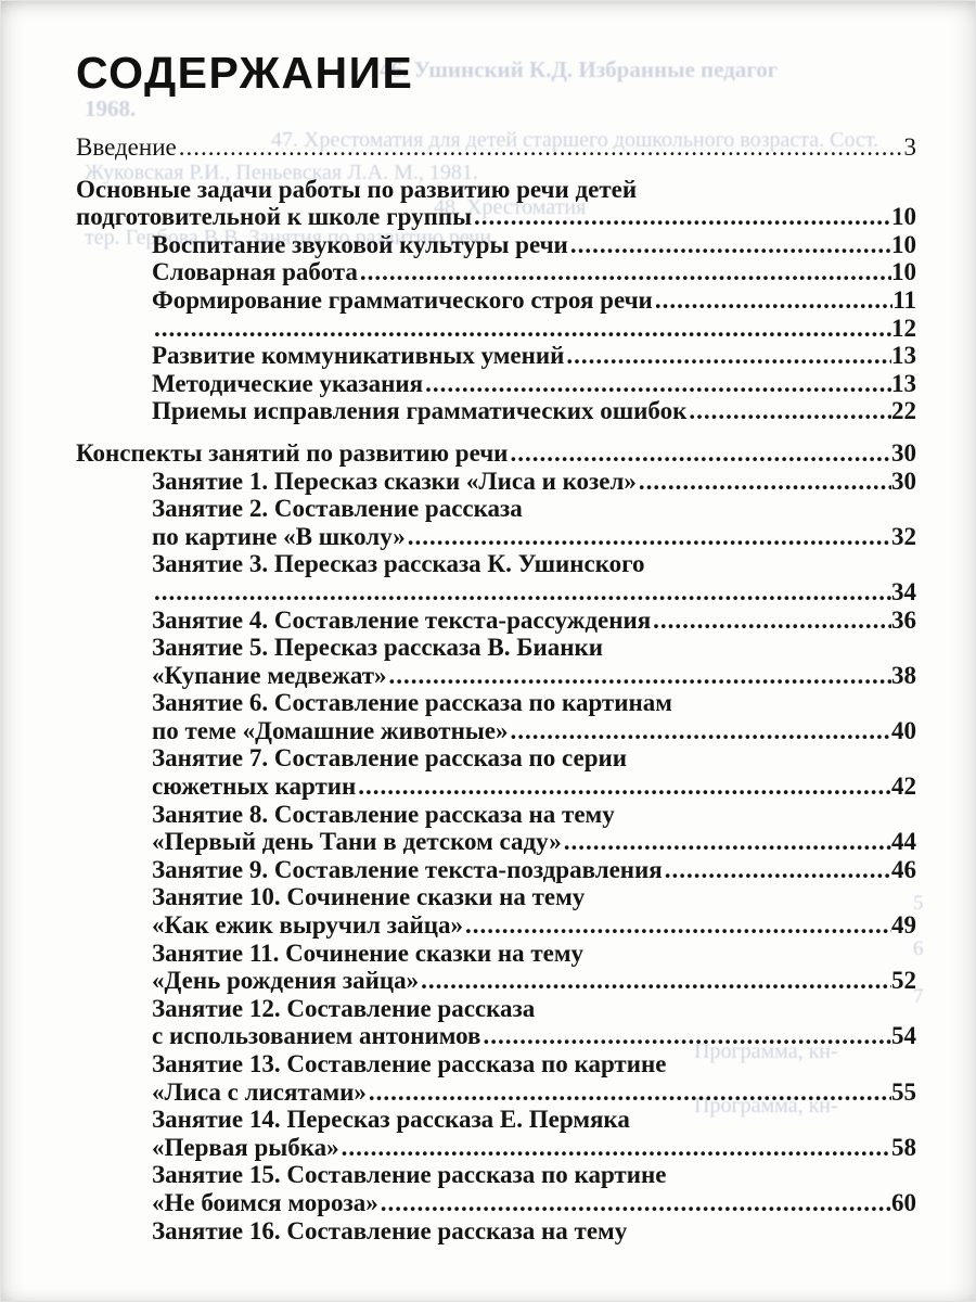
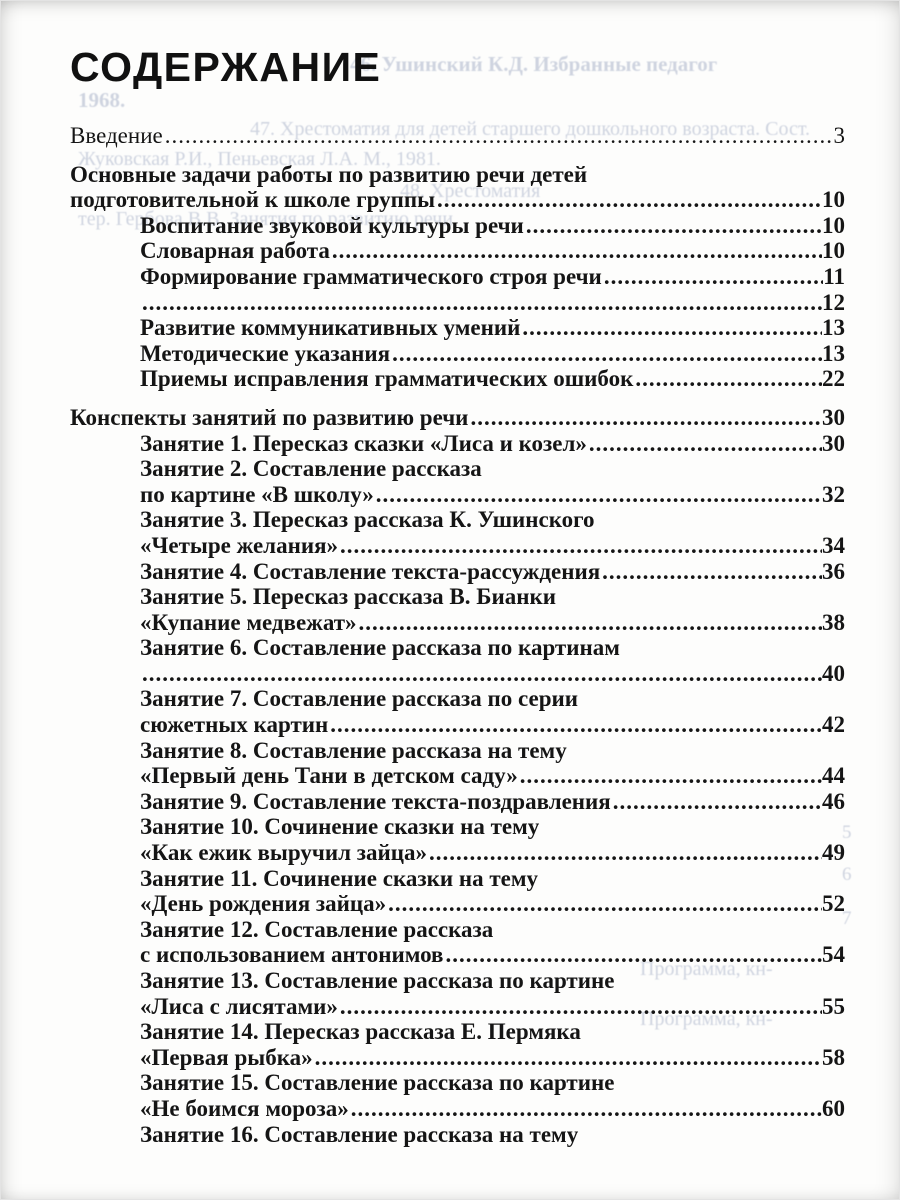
  46. Ушинский К.Д. Избранные педагог
  1968.
  47. Хрестоматия для детей старшего дошкольного возраста. Сост.
  Жуковская Р.И., Пеньевская Л.А. М., 1981.
  48. Хрестоматия
  тер. Гербова В.В. Занятия по развитию речи
  5
  6
  7
  Программа, кн-
  Программа, кн-
  СОДЕРЖАНИЕ
  Введение
  3
  Основные задачи работы по развитию речи детей
  подготовительной к школе группы
  10
  Воспитание звуковой культуры речи
  10
  Словарная работа
  10
  Формирование грамматического строя речи
  11
  12
  Развитие коммуникативных умений
  13
  Методические указания
  13
  Приемы исправления грамматических ошибок
  22
  Конспекты занятий по развитию речи
  30
  Занятие 1. Пересказ сказки «Лиса и козел»
  30
  Занятие 2. Составление рассказа
  по картине «В школу»
  32
  Занятие 3. Пересказ рассказа К. Ушинского
+ «Четыре желания»
  34
  Занятие 4. Составление текста-рассуждения
  36
  Занятие 5. Пересказ рассказа В. Бианки
  «Купание медвежат»
  38
  Занятие 6. Составление рассказа по картинам
- по теме «Домашние животные»
  40
  Занятие 7. Составление рассказа по серии
  сюжетных картин
  42
  Занятие 8. Составление рассказа на тему
  «Первый день Тани в детском саду»
  44
  Занятие 9. Составление текста-поздравления
  46
  Занятие 10. Сочинение сказки на тему
  «Как ежик выручил зайца»
  49
  Занятие 11. Сочинение сказки на тему
  «День рождения зайца»
  52
  Занятие 12. Составление рассказа
  с использованием антонимов
  54
  Занятие 13. Составление рассказа по картине
  «Лиса с лисятами»
  55
  Занятие 14. Пересказ рассказа Е. Пермяка
  «Первая рыбка»
  58
  Занятие 15. Составление рассказа по картине
  «Не боимся мороза»
  60
  Занятие 16. Составление рассказа на тему
